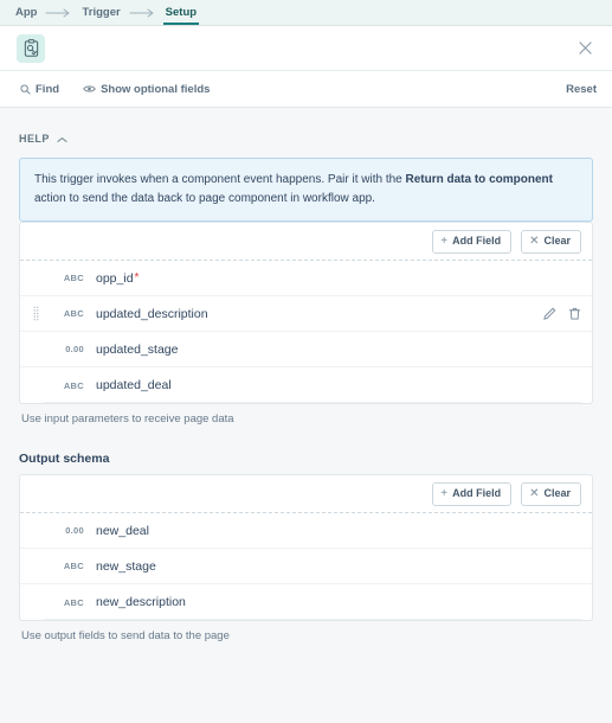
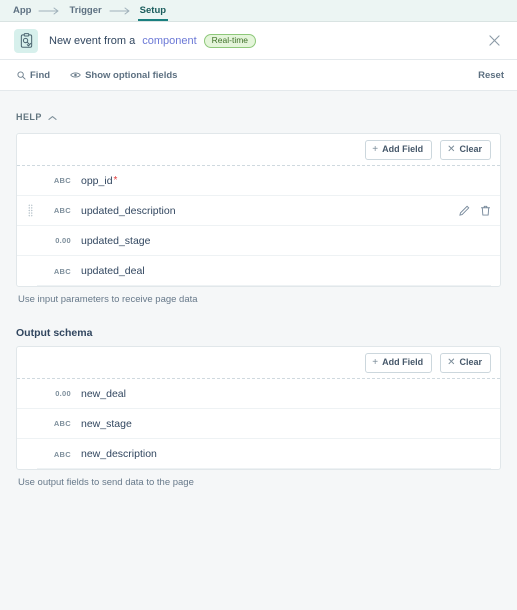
  App
  Trigger
  Setup
+ New event from a
+ component
+ Real-time
  Find
  Show optional fields
  Reset
  HELP
- This trigger invokes when a component event happens. Pair it with the Return data to component action to send the data back to page component in workflow app.
  +
  Add Field
  ✕
  Clear
  ABC
  opp_id*
  ABC
  updated_description
  0.00
  updated_stage
  ABC
  updated_deal
  Use input parameters to receive page data
  Output schema
  +
  Add Field
  ✕
  Clear
  0.00
  new_deal
  ABC
  new_stage
  ABC
  new_description
  Use output fields to send data to the page
